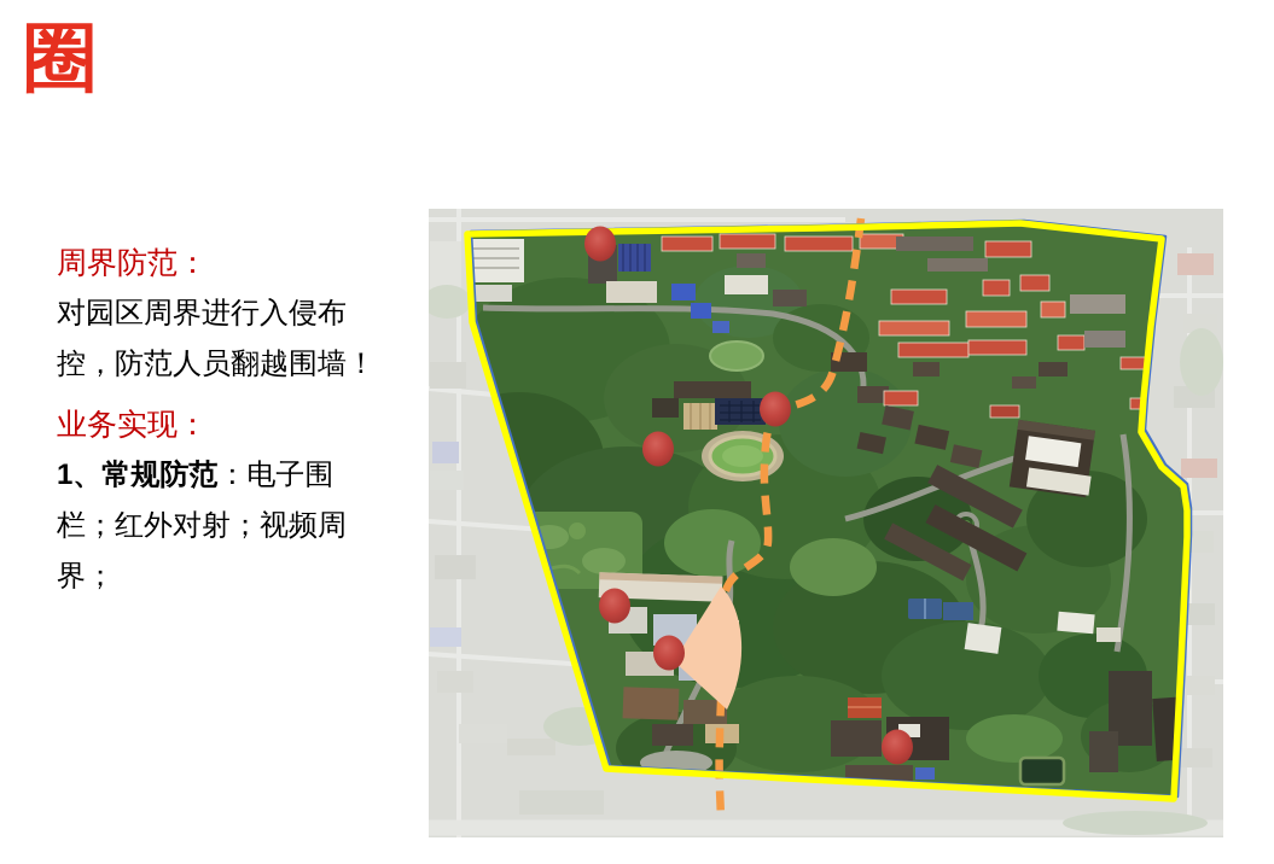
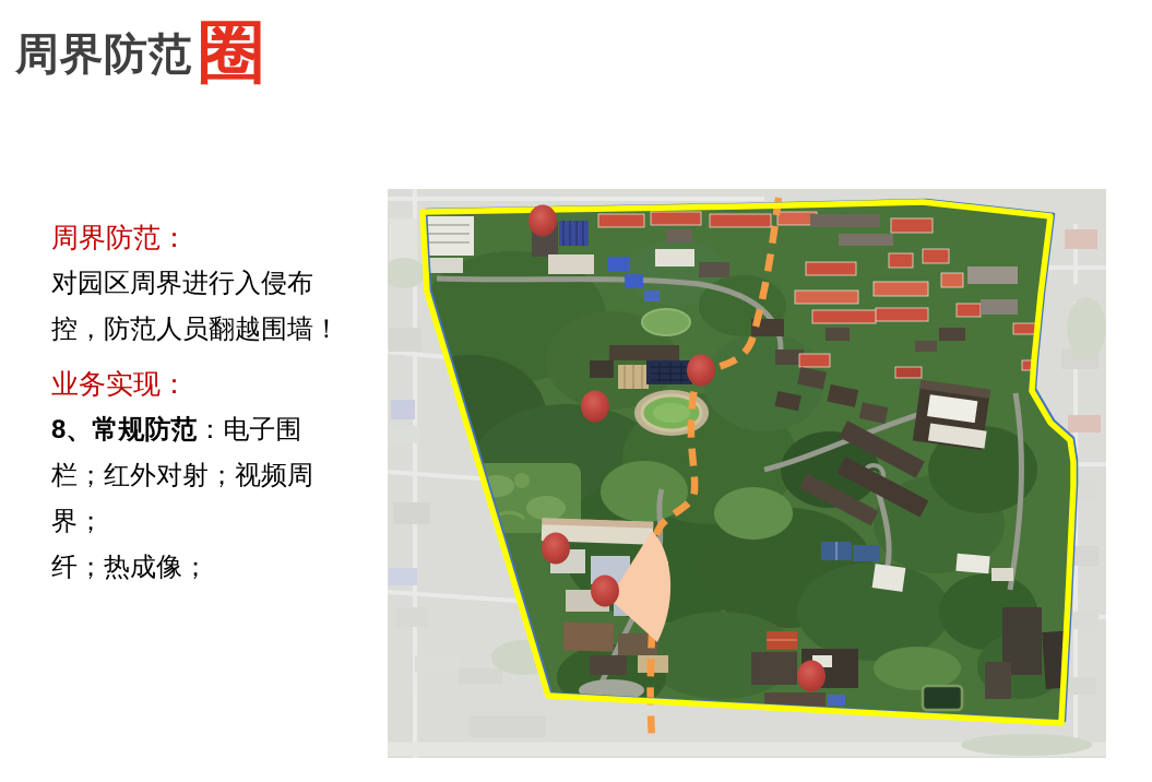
+ 周界防范
  圈
  周界防范：
  对园区周界进行入侵布
  控，防范人员翻越围墙！
  业务实现：
- 1、常规防范：电子围
+ 8、常规防范：电子围
  栏；红外对射；视频周
  界；
+ 纤；热成像；
